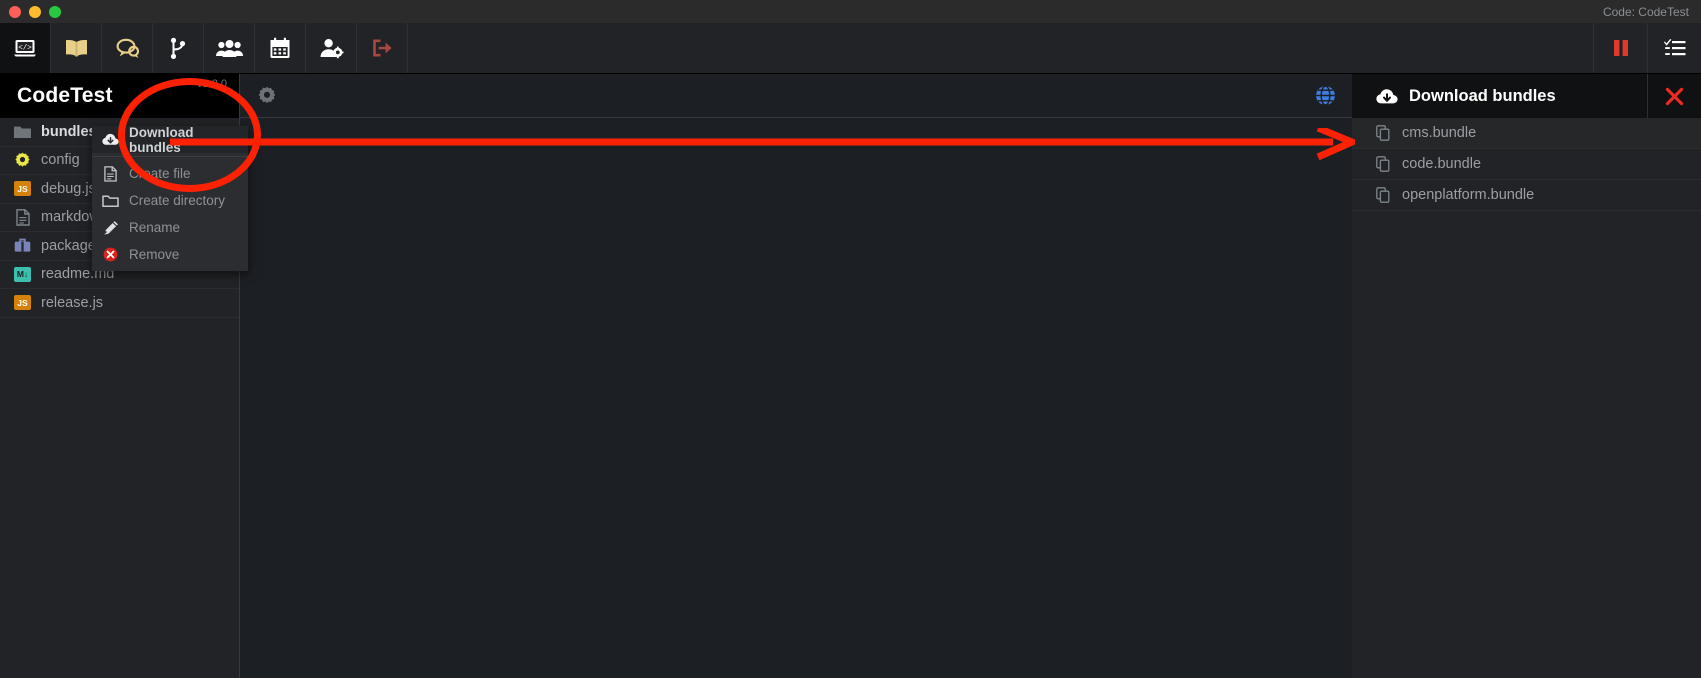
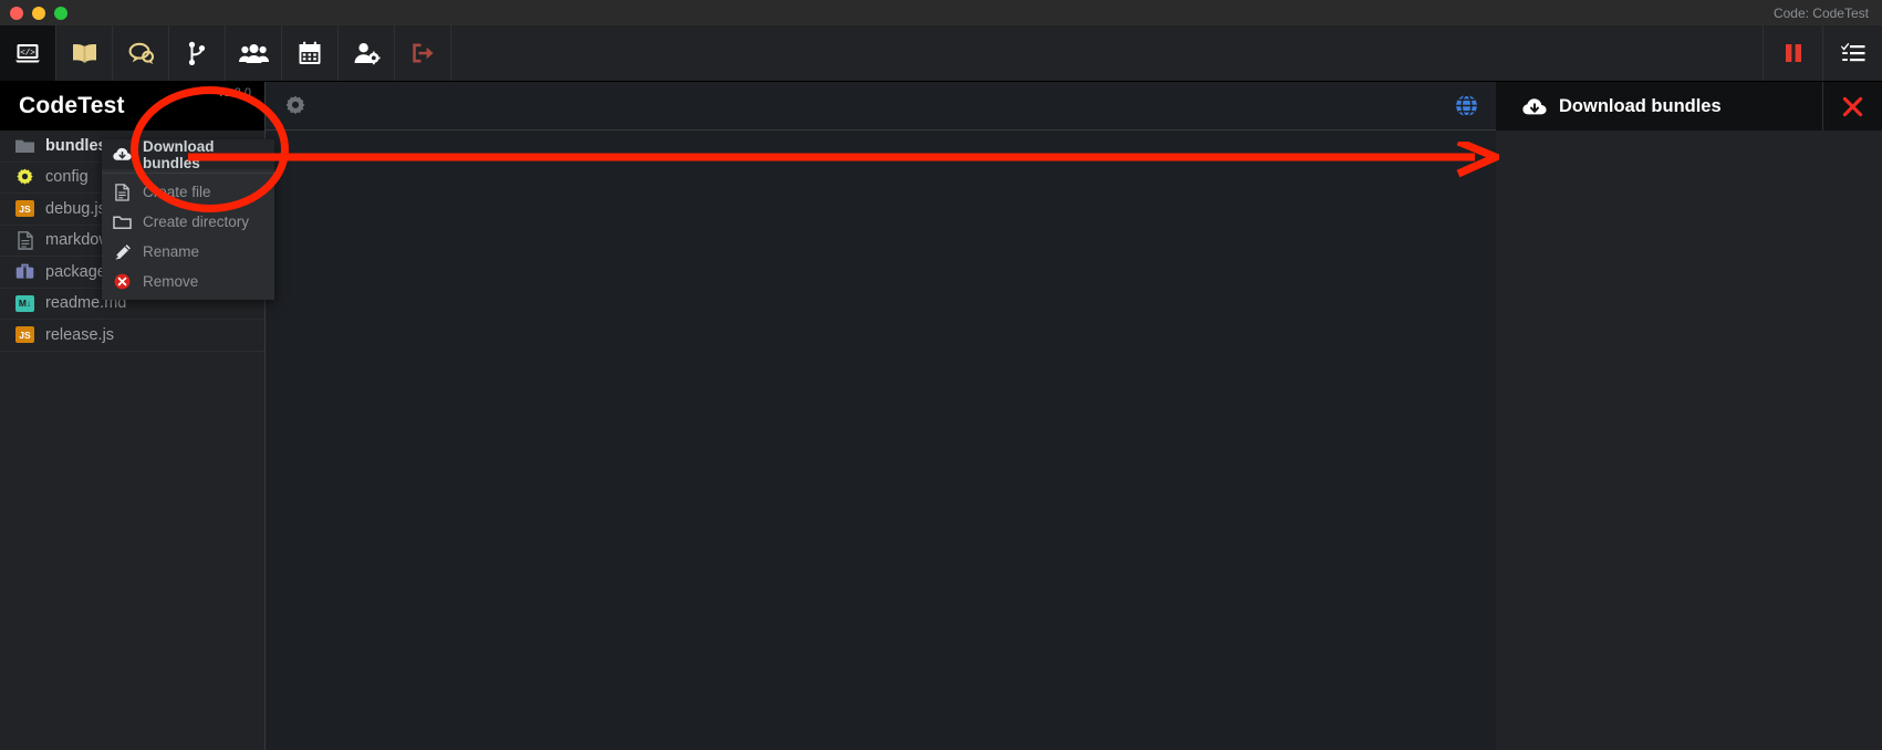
  Code: CodeTest
  </>
  CodeTest
  v1.3.0
  bundle
  config
  JS
  debug.j
  markdo
  M↓
  readme.md
  JS
  release.js
  Download bundles
- cms.bundle
- code.bundle
- openplatform.bundle
  Download bundles
  Create file
  Create directory
  Rename
  Remove
